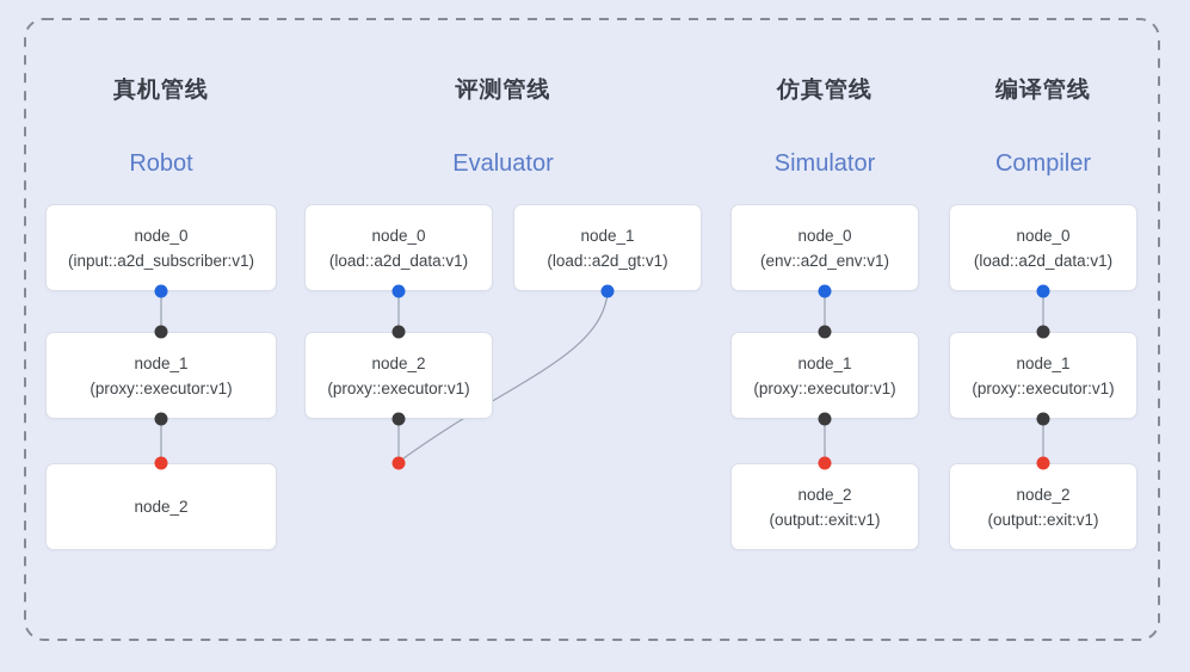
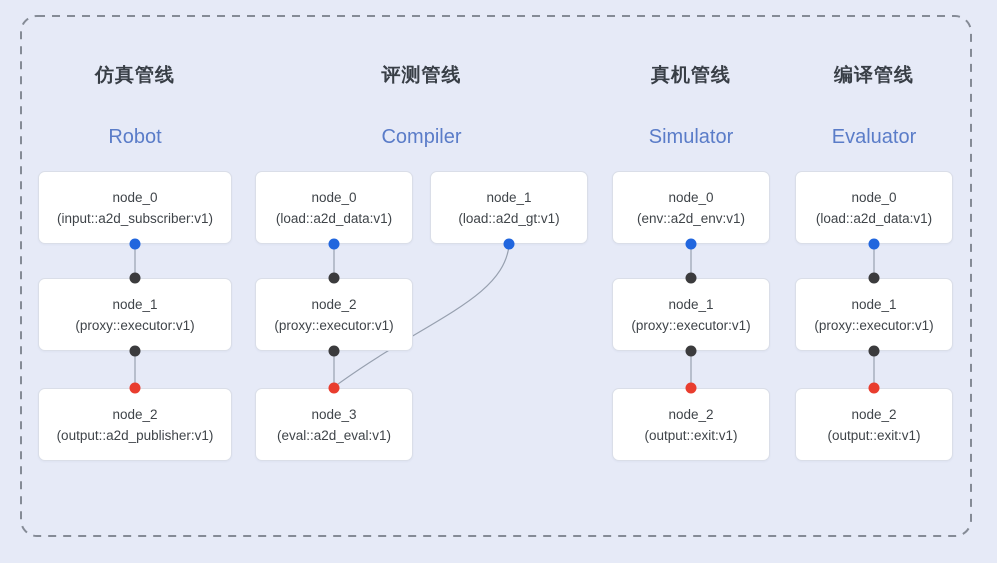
- 真机管线
+ 仿真管线
  评测管线
- 仿真管线
+ 真机管线
  编译管线
  Robot
- Evaluator
+ Compiler
  Simulator
- Compiler
+ Evaluator
  node_0
  (input::a2d_subscriber:v1)
  node_1
  (proxy::executor:v1)
  node_2
+ (output::a2d_publisher:v1)
  node_0
  (load::a2d_data:v1)
  node_1
  (load::a2d_gt:v1)
  node_2
  (proxy::executor:v1)
+ node_3
+ (eval::a2d_eval:v1)
  node_0
  (env::a2d_env:v1)
  node_1
  (proxy::executor:v1)
  node_2
  (output::exit:v1)
  node_0
  (load::a2d_data:v1)
  node_1
  (proxy::executor:v1)
  node_2
  (output::exit:v1)
